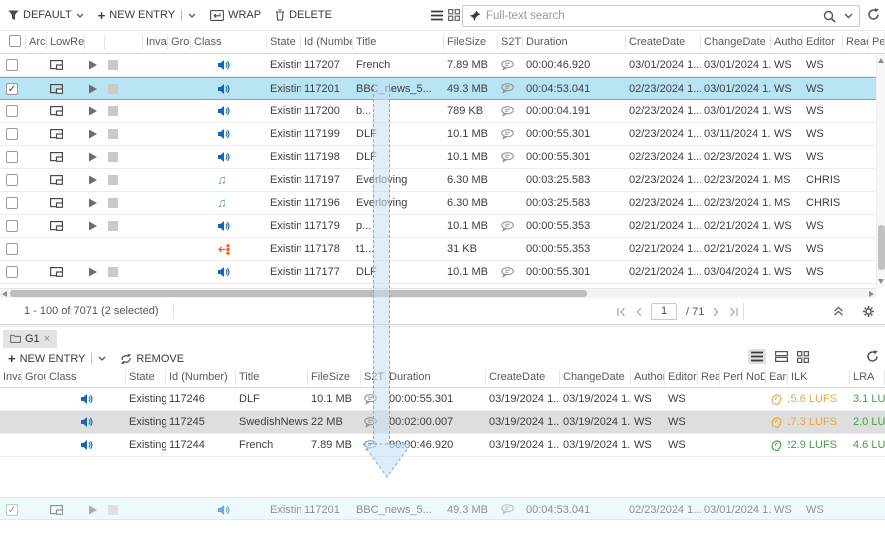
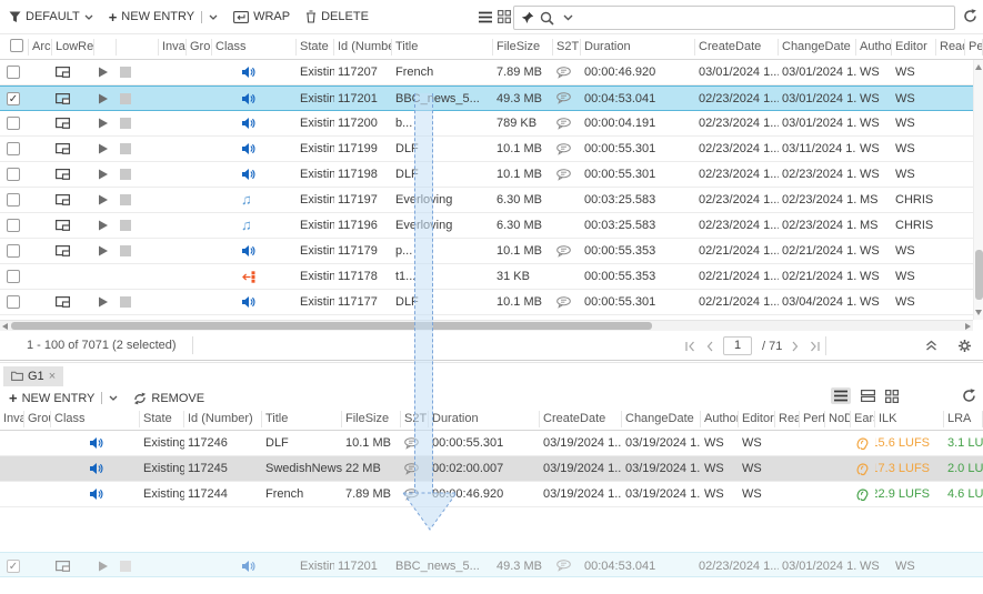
  DEFAULT
  +
  NEW ENTRY
  WRAP
  DELETE
- Full-text search
  LowRe
  Inva
  Gro
  Class
  State
  Id (Numbe
  Title
  FileSize
  S2T
  Duration
  CreateDate
  ChangeDate
  Autho
  Editor
  Rea
  Existin
  117207
  French
  7.89 MB
  00:00:46.920
  03/01/2024 1...
  03/01/2024 1.
  WS
  WS
  ✓
  Existin
  117201
  BBC_news_5...
  49.3 MB
  00:04:53.041
  02/23/2024 1...
  03/01/2024 1.
  WS
  WS
  Existin
  117200
  b...
  789 KB
  00:00:04.191
  02/23/2024 1...
  03/01/2024 1.
  WS
  WS
  Existin
  117199
  DLF
  10.1 MB
  00:00:55.301
  02/23/2024 1...
  03/11/2024 1.
  WS
  WS
  Existin
  117198
  DLF
  10.1 MB
  00:00:55.301
  02/23/2024 1...
  02/23/2024 1.
  WS
  WS
  ♫
  Existin
  117197
  Everloving
  6.30 MB
  00:03:25.583
  02/23/2024 1...
  02/23/2024 1.
  MS
  CHRIS
  ♫
  Existin
  117196
  Everloving
  6.30 MB
  00:03:25.583
  02/23/2024 1...
  02/23/2024 1.
  MS
  CHRIS
  Existin
  117179
  p...
  10.1 MB
  00:00:55.353
  02/21/2024 1...
  02/21/2024 1.
  WS
  WS
  Existin
  117178
  t1...
  31 KB
  00:00:55.353
  02/21/2024 1...
  02/21/2024 1.
  WS
  WS
  Existin
  117177
  DLF
  10.1 MB
  00:00:55.301
  02/21/2024 1...
  03/04/2024 1.
  WS
  WS
  1 - 100 of 7071 (2 selected)
  1
  / 71
  G1
  ×
  +
  NEW ENTRY
  REMOVE
  Inva
  Gro
  Class
  State
  Id (Number)
  Title
  FileSize
  S2T
  Duration
  CreateDate
  ChangeDate
  Author
  Editor
  Rea
  Perf
  NoD
  Ear
  ILK
  LRA
  Existing
  117246
  DLF
  10.1 MB
  00:00:55.301
  03/19/2024 1..
  03/19/2024 1.
  WS
  WS
  15.6 LUFS
  3.1 LU
  Existing
  117245
  SwedishNews
  22 MB
  00:02:00.007
  03/19/2024 1..
  03/19/2024 1.
  WS
  WS
  17.3 LUFS
  2.0 LU
  Existing
  117244
  French
  7.89 MB
  00:00:46.920
  03/19/2024 1..
  03/19/2024 1.
  WS
  WS
  22.9 LUFS
  4.6 LU
  ✓
  Existin
  117201
  BBC_news_5...
  49.3 MB
  00:04:53.041
  02/23/2024 1...
  03/01/2024 1.
  WS
  WS
